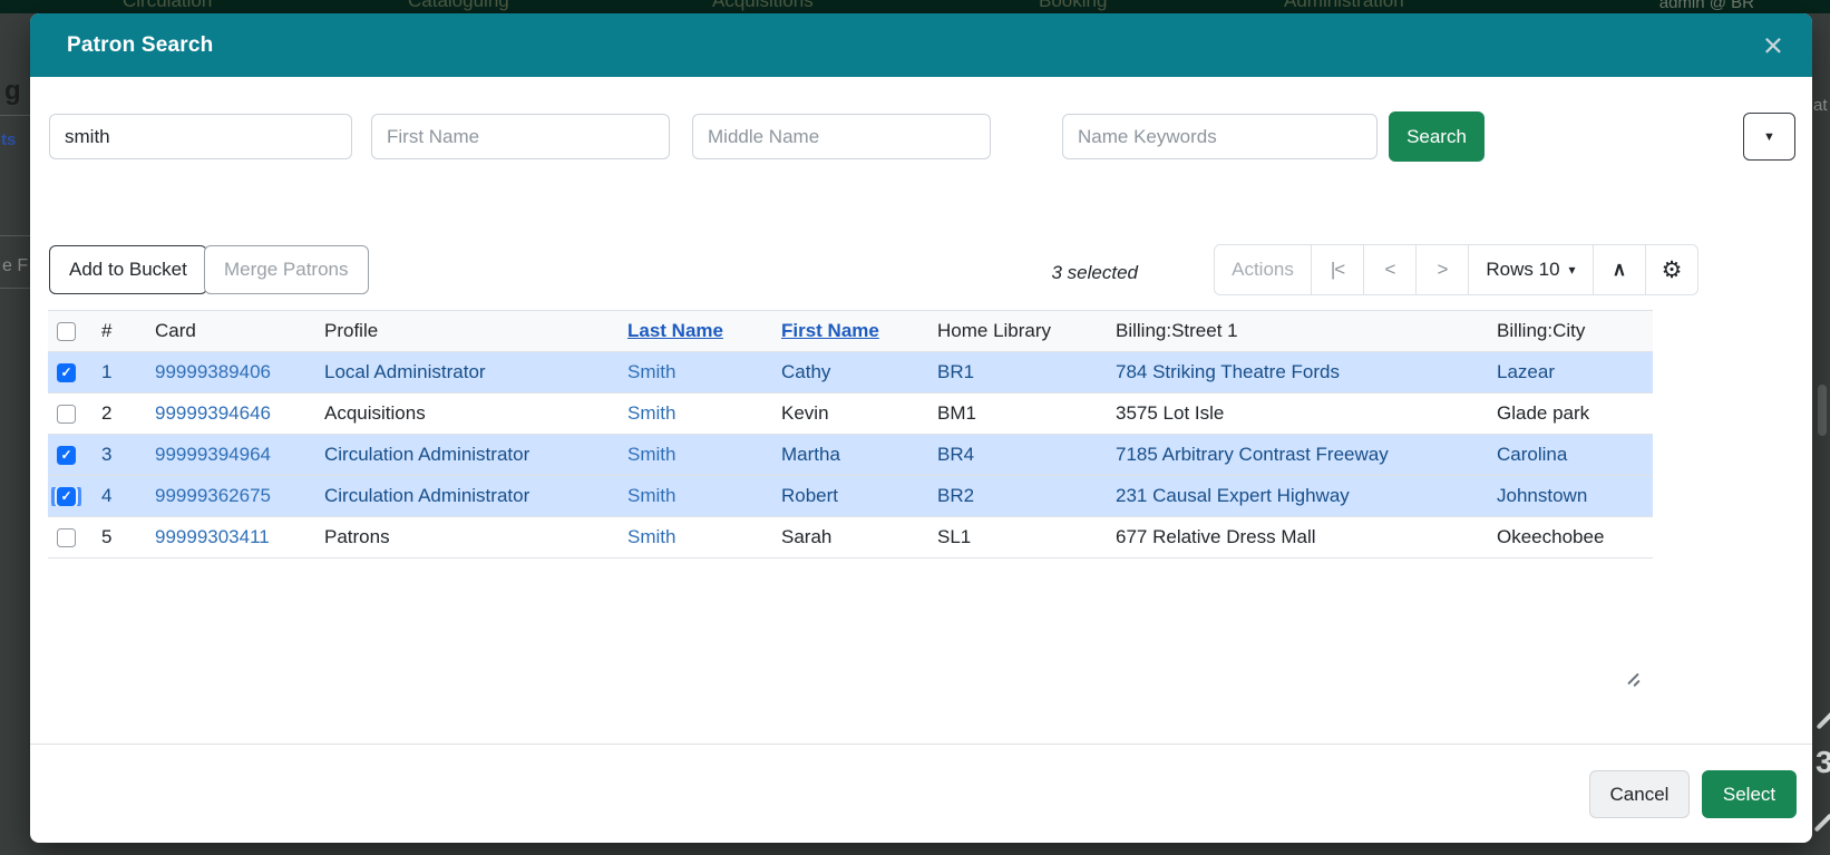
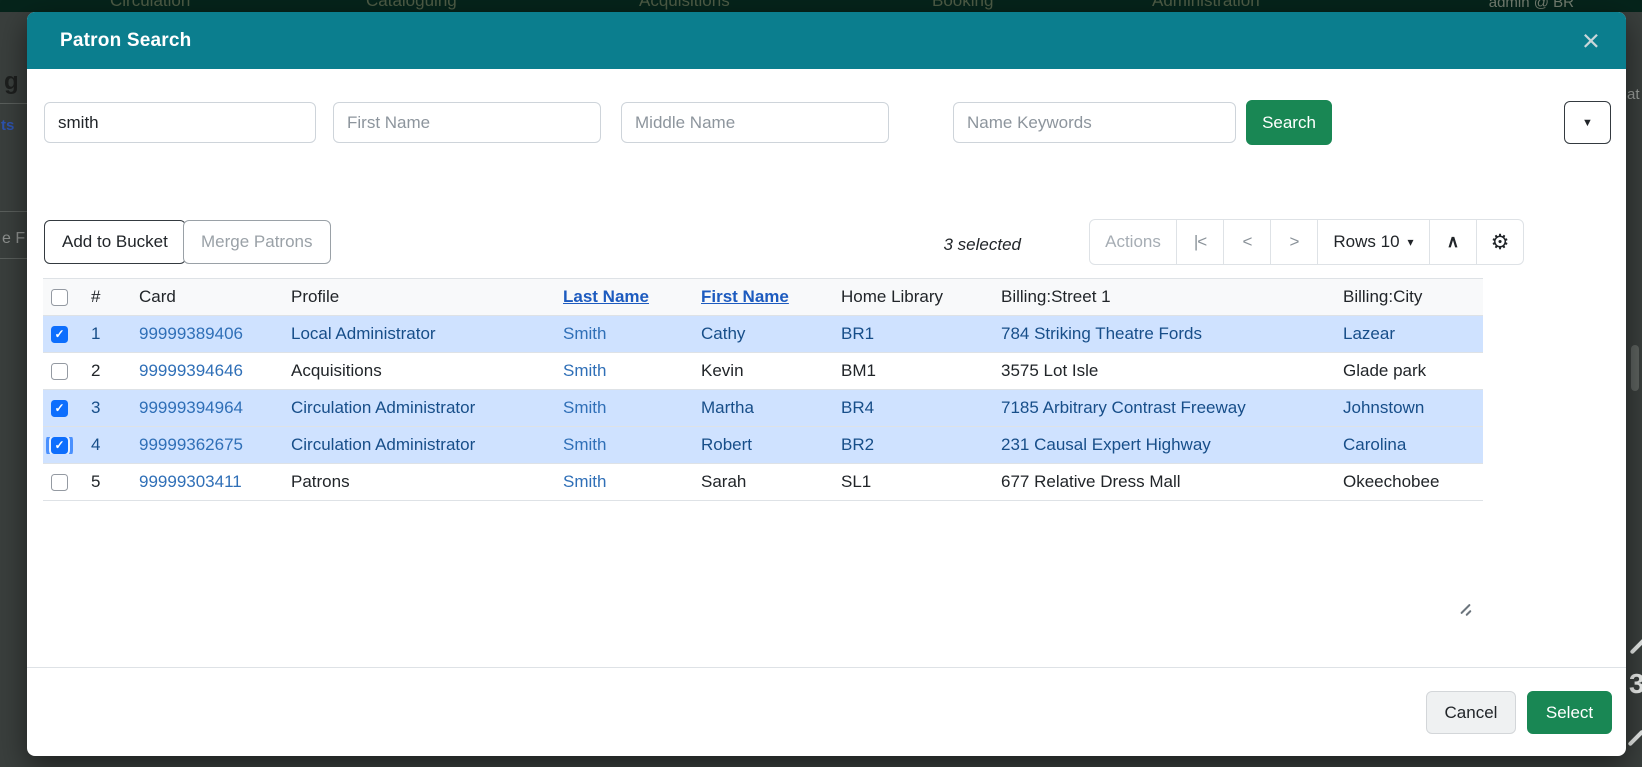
  Circulation
  Cataloguing
  Acquisitions
  Booking
  Administration
  admin @ BR
  g
  ts
  e F
  at
  3
  Patron Search
  ×
  smith
  First Name
  Middle Name
  Name Keywords
  Search
  ▼
  Add to Bucket
  Merge Patrons
  3 selected
  Actions
  |<
  <
  >
  Rows 10
  ▾
  ∧
  ⚙
  #
  Card
  Profile
  Last Name
  First Name
  Home Library
  Billing:Street 1
  Billing:City
  ✓
  1
  99999389406
  Local Administrator
  Smith
  Cathy
  BR1
  784 Striking Theatre Fords
  Lazear
  2
  99999394646
  Acquisitions
  Smith
  Kevin
  BM1
  3575 Lot Isle
  Glade park
  ✓
  3
  99999394964
  Circulation Administrator
  Smith
  Martha
  BR4
  7185 Arbitrary Contrast Freeway
- Carolina
+ Johnstown
  ✓
  4
  99999362675
  Circulation Administrator
  Smith
  Robert
  BR2
  231 Causal Expert Highway
- Johnstown
+ Carolina
  5
  99999303411
  Patrons
  Smith
  Sarah
  SL1
  677 Relative Dress Mall
  Okeechobee
  Cancel
  Select
